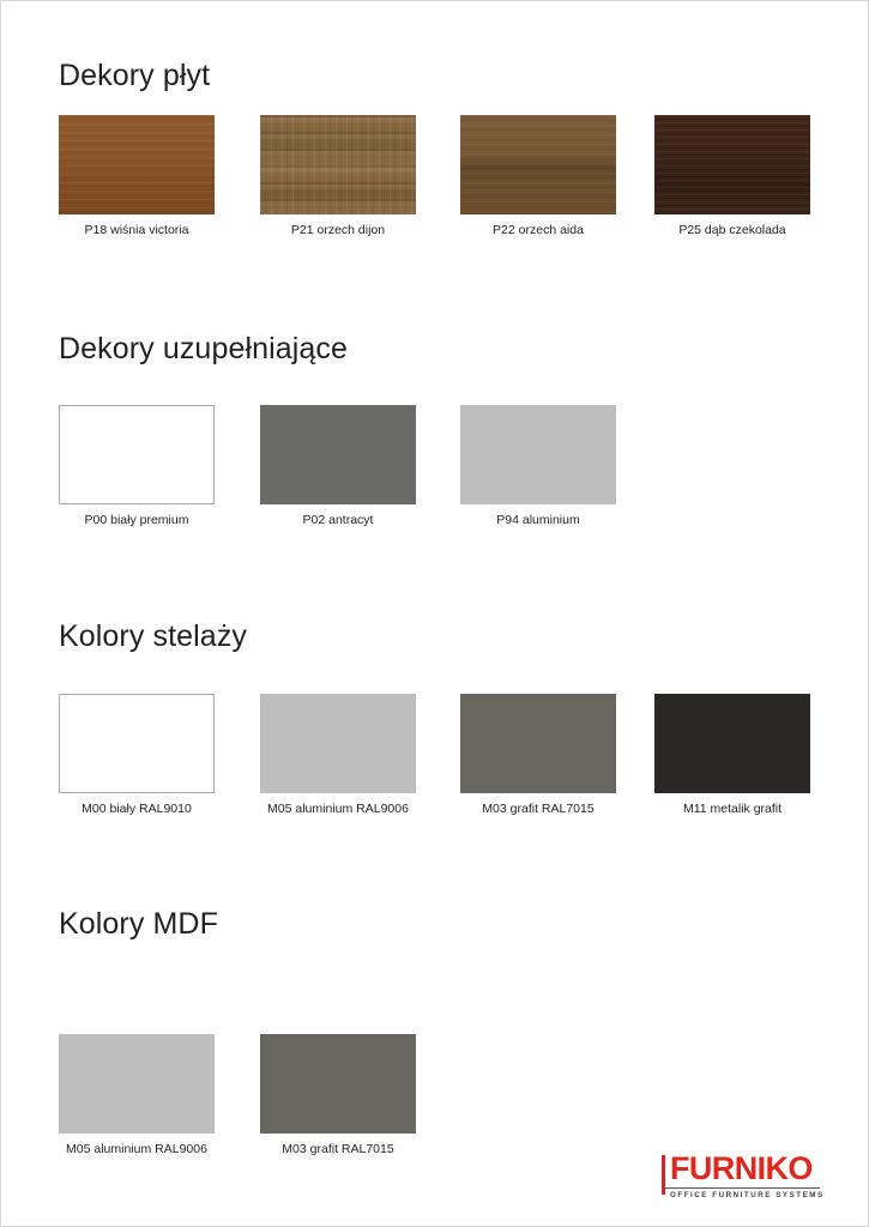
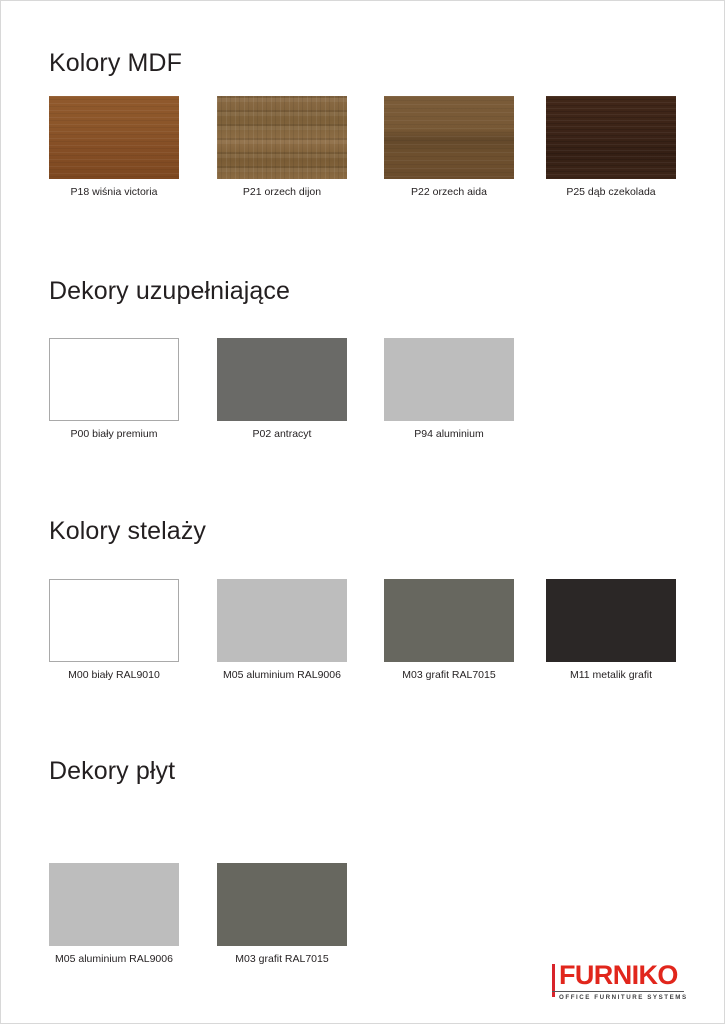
- Dekory płyt
+ Kolory MDF
  P18 wiśnia victoria
  P21 orzech dijon
  P22 orzech aida
  P25 dąb czekolada
  Dekory uzupełniające
  P00 biały premium
  P02 antracyt
  P94 aluminium
  Kolory stelaży
  M00 biały RAL9010
  M05 aluminium RAL9006
  M03 grafit RAL7015
  M11 metalik grafit
- Kolory MDF
+ Dekory płyt
  M05 aluminium RAL9006
  M03 grafit RAL7015
  FURNIKO
